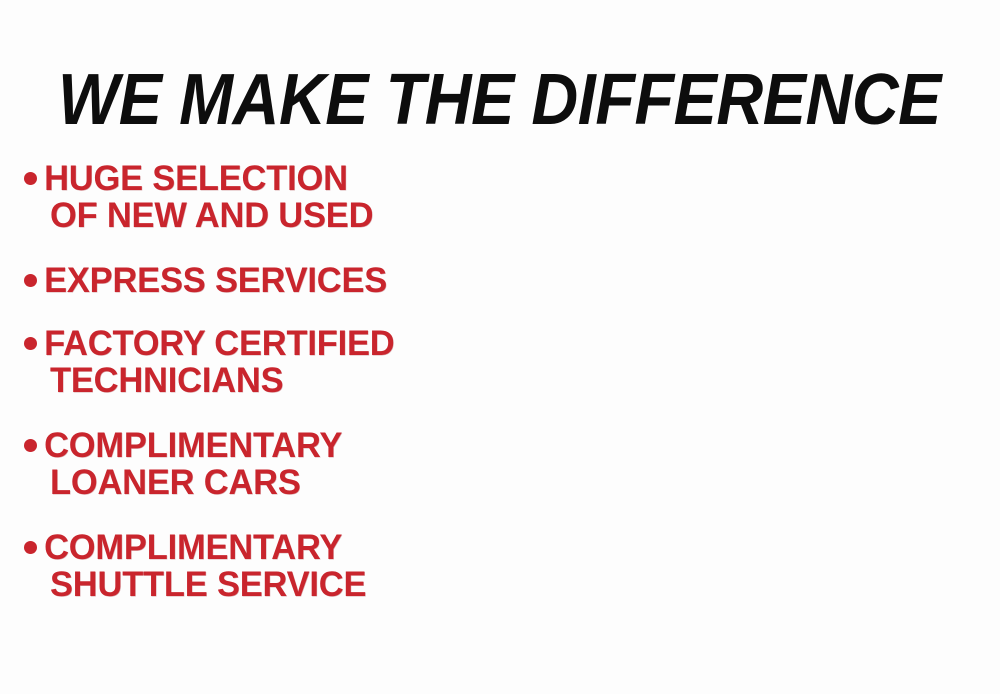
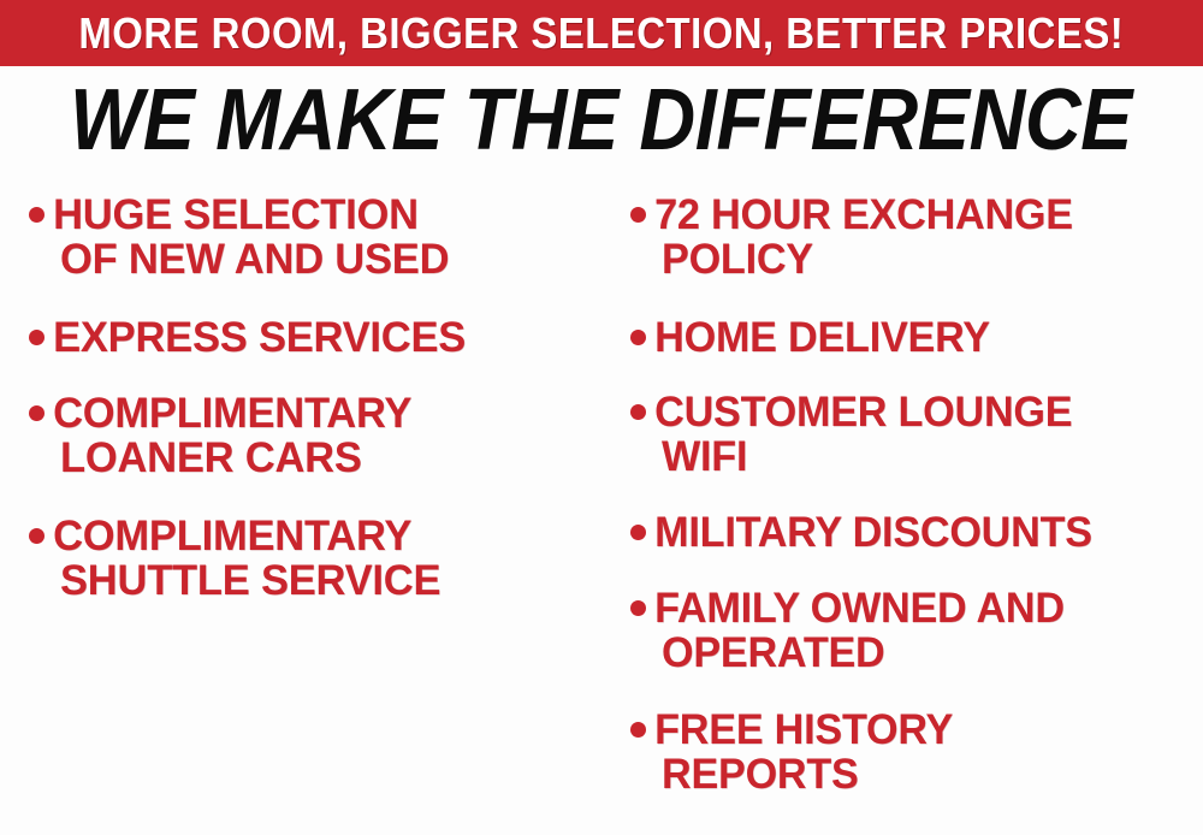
+ MORE ROOM, BIGGER SELECTION, BETTER PRICES!
  WE MAKE THE DIFFERENCE
  HUGE SELECTION
  OF NEW AND USED
  EXPRESS SERVICES
- FACTORY CERTIFIED
- TECHNICIANS
  COMPLIMENTARY
  LOANER CARS
  COMPLIMENTARY
  SHUTTLE SERVICE
+ 72 HOUR EXCHANGE
+ POLICY
+ HOME DELIVERY
+ CUSTOMER LOUNGE
+ WIFI
+ MILITARY DISCOUNTS
+ FAMILY OWNED AND
+ OPERATED
+ FREE HISTORY
+ REPORTS
